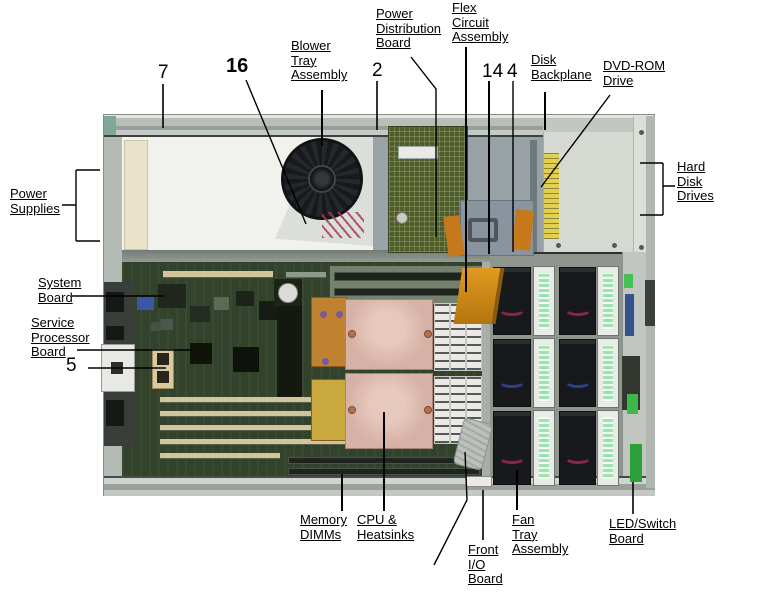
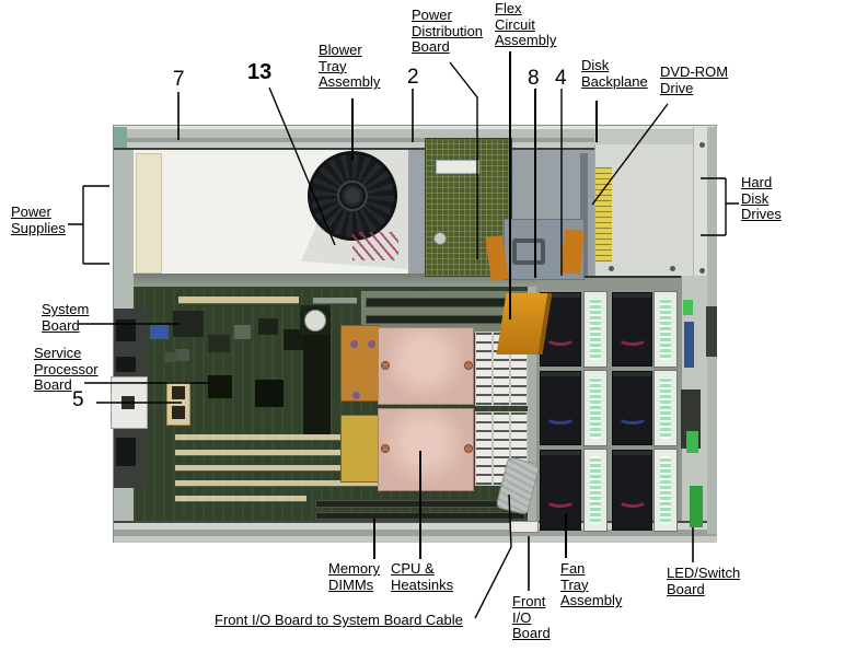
  Power
  Supplies
  System
  Board
  Service
  Processor
  Board
  Blower
  Tray
  Assembly
  Power
  Distribution
  Board
  Flex
  Circuit
  Assembly
  Disk
  Backplane
  DVD-ROM
  Drive
  Hard
  Disk
  Drives
  Memory
  DIMMs
  CPU &
  Heatsinks
+ Front I/O Board to System Board Cable
  Front
  I/O
  Board
  Fan
  Tray
  Assembly
  LED/Switch
  Board
  7
- 16
+ 13
  2
- 14
+ 8
  4
  5
